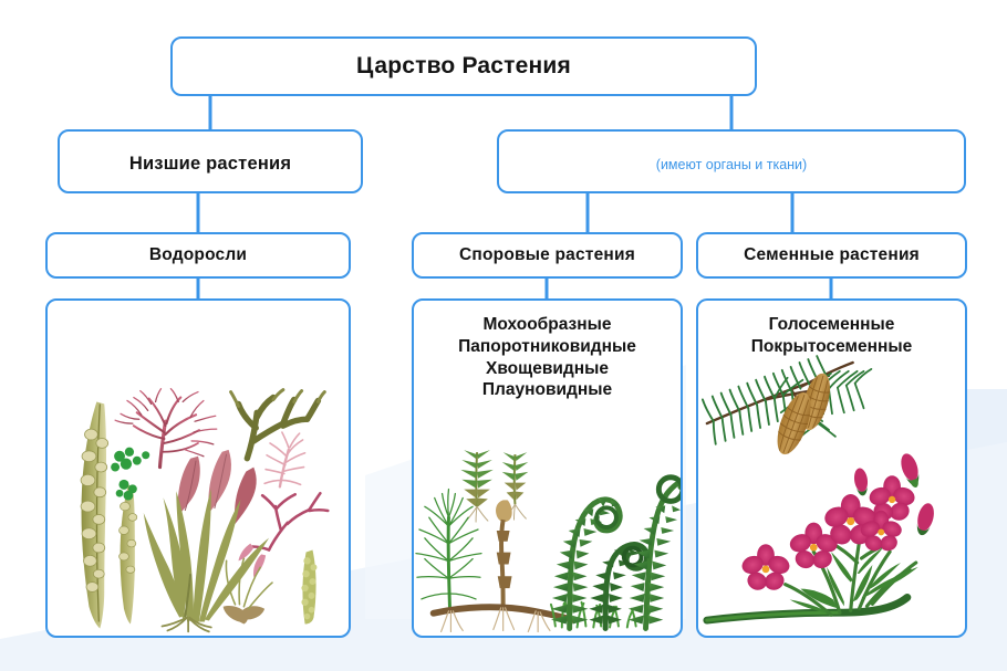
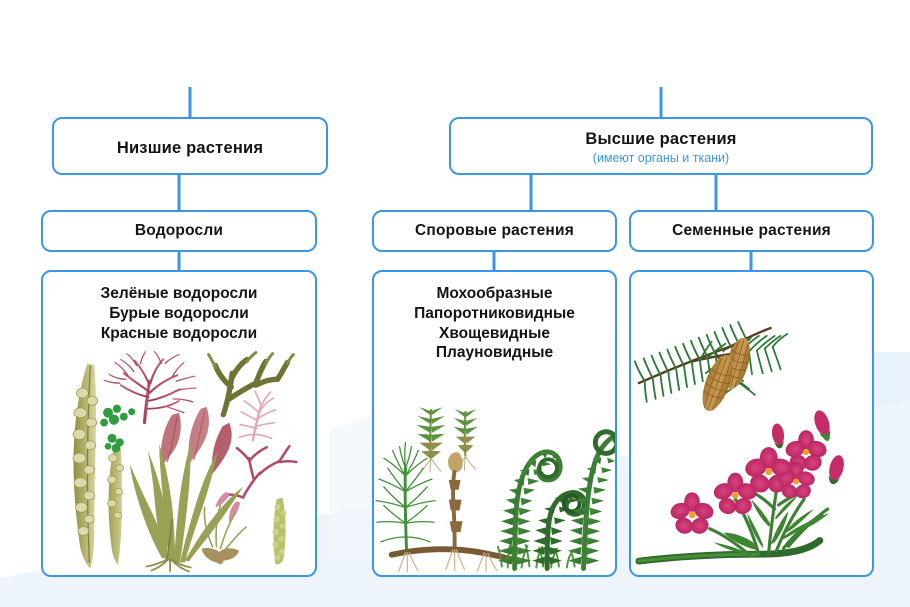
- Царство Растения
  Низшие растения
+ Высшие растения
  (имеют органы и ткани)
  Водоросли
  Споровые растения
  Семенные растения
+ Зелёные водоросли
+ Бурые водоросли
+ Красные водоросли
  Мохообразные
  Папоротниковидные
  Хвощевидные
  Плауновидные
- Голосеменные
- Покрытосеменные
